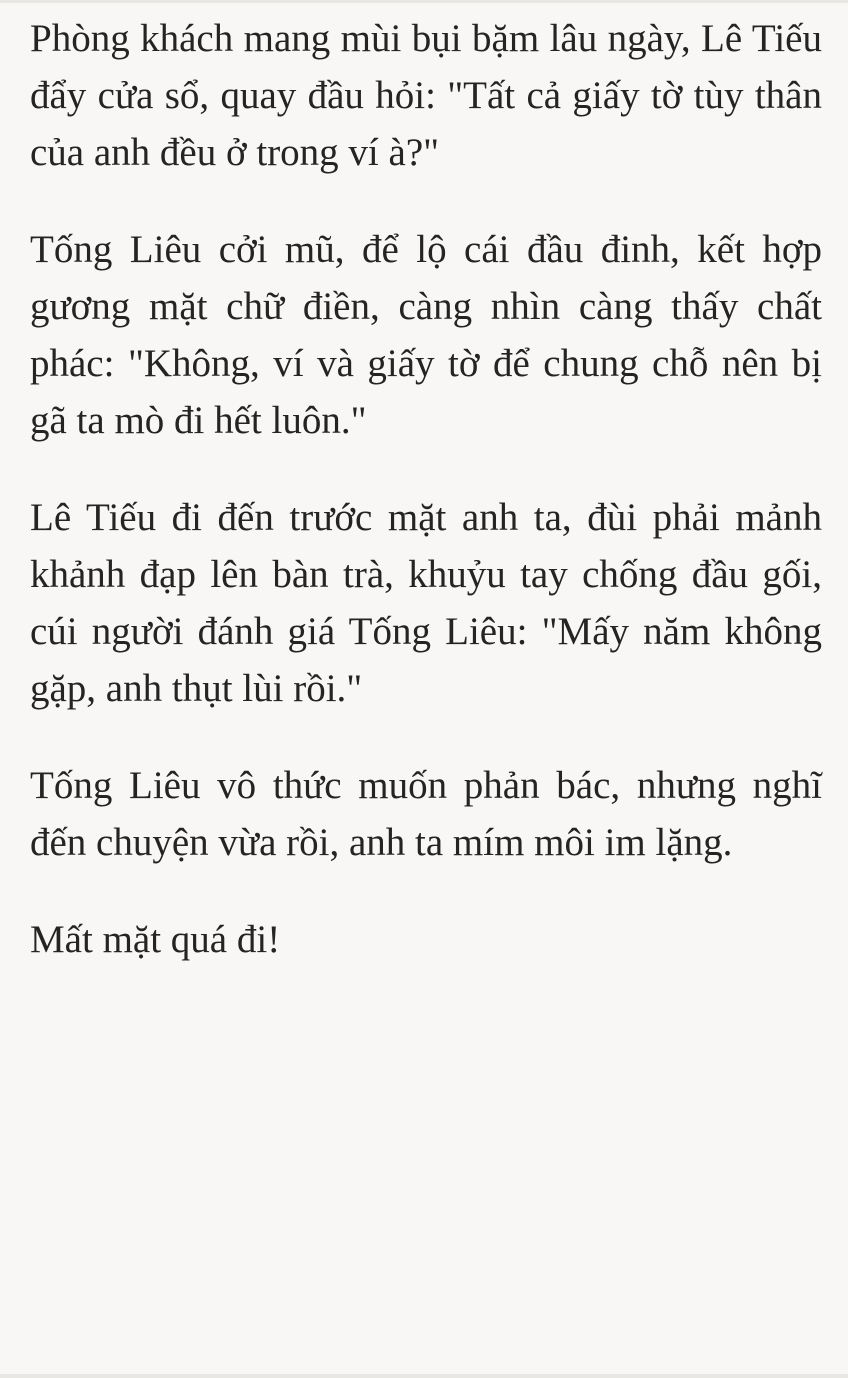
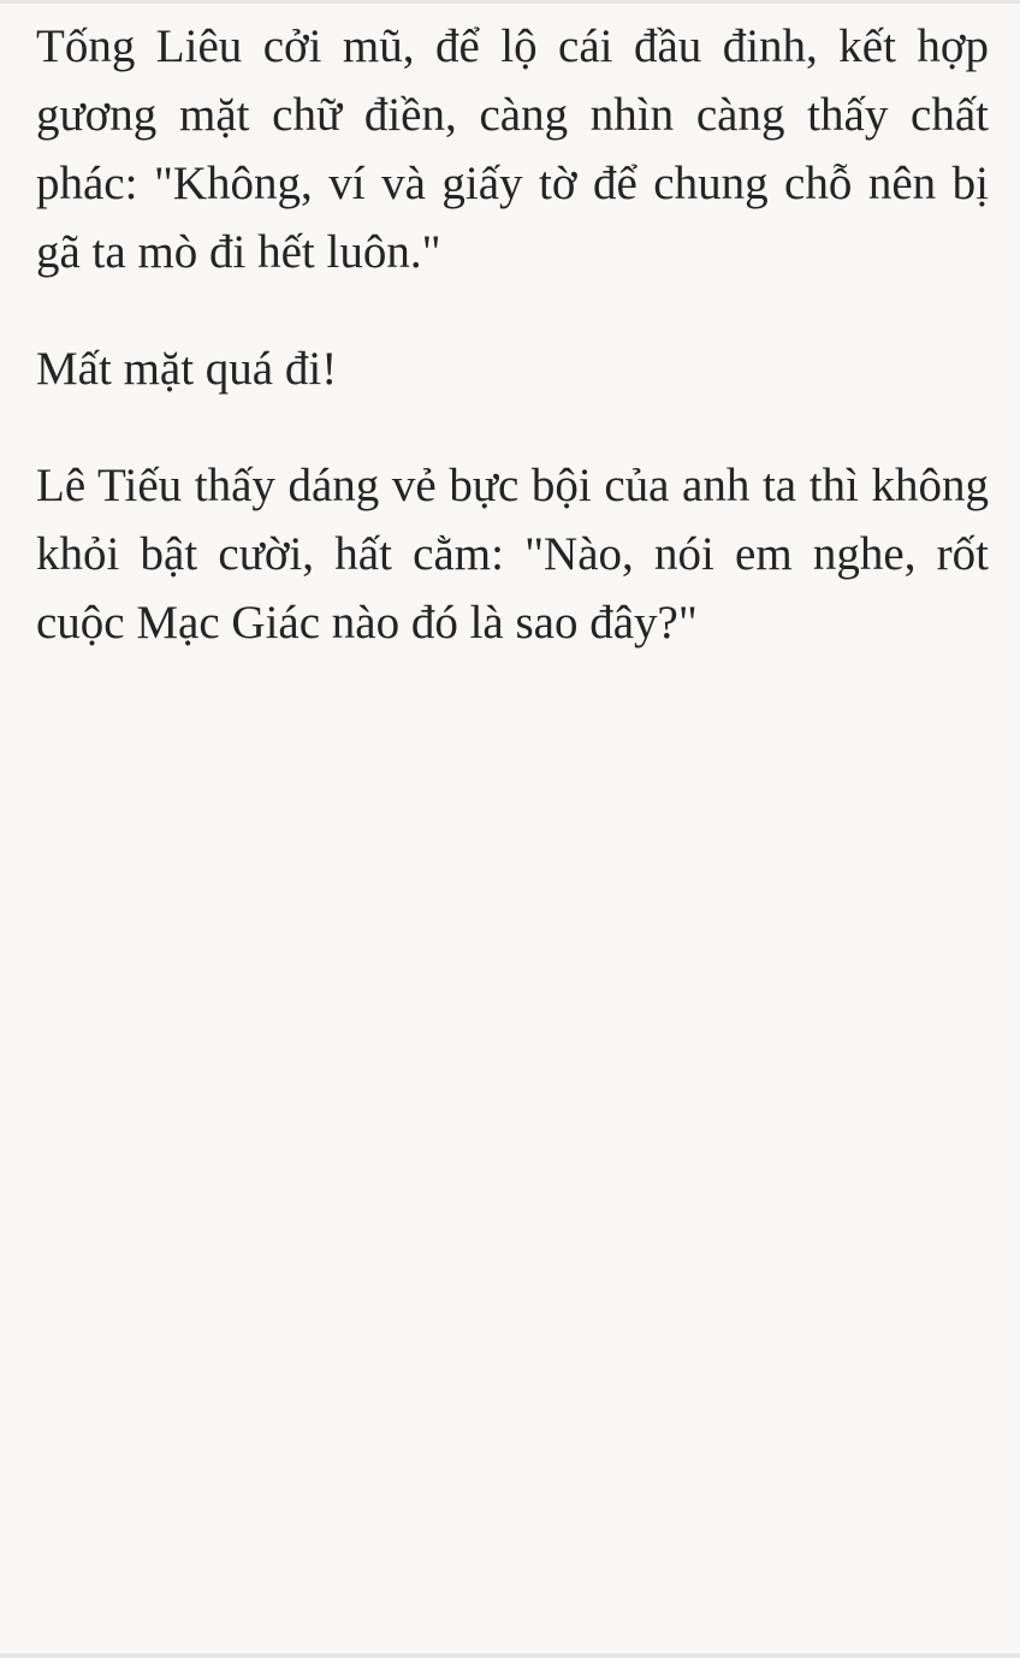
- Phòng khách mang mùi bụi bặm lâu ngày, Lê Tiếu đẩy cửa sổ, quay đầu hỏi: "Tất cả giấy tờ tùy thân của anh đều ở trong ví à?"
  Tống Liêu cởi mũ, để lộ cái đầu đinh, kết hợp gương mặt chữ điền, càng nhìn càng thấy chất phác: "Không, ví và giấy tờ để chung chỗ nên bị gã ta mò đi hết luôn."
- Lê Tiếu đi đến trước mặt anh ta, đùi phải mảnh khảnh đạp lên bàn trà, khuỷu tay chống đầu gối, cúi người đánh giá Tống Liêu: "Mấy năm không gặp, anh thụt lùi rồi."
- Tống Liêu vô thức muốn phản bác, nhưng nghĩ đến chuyện vừa rồi, anh ta mím môi im lặng.
  Mất mặt quá đi!
+ Lê Tiếu thấy dáng vẻ bực bội của anh ta thì không khỏi bật cười, hất cằm: "Nào, nói em nghe, rốt cuộc Mạc Giác nào đó là sao đây?"
